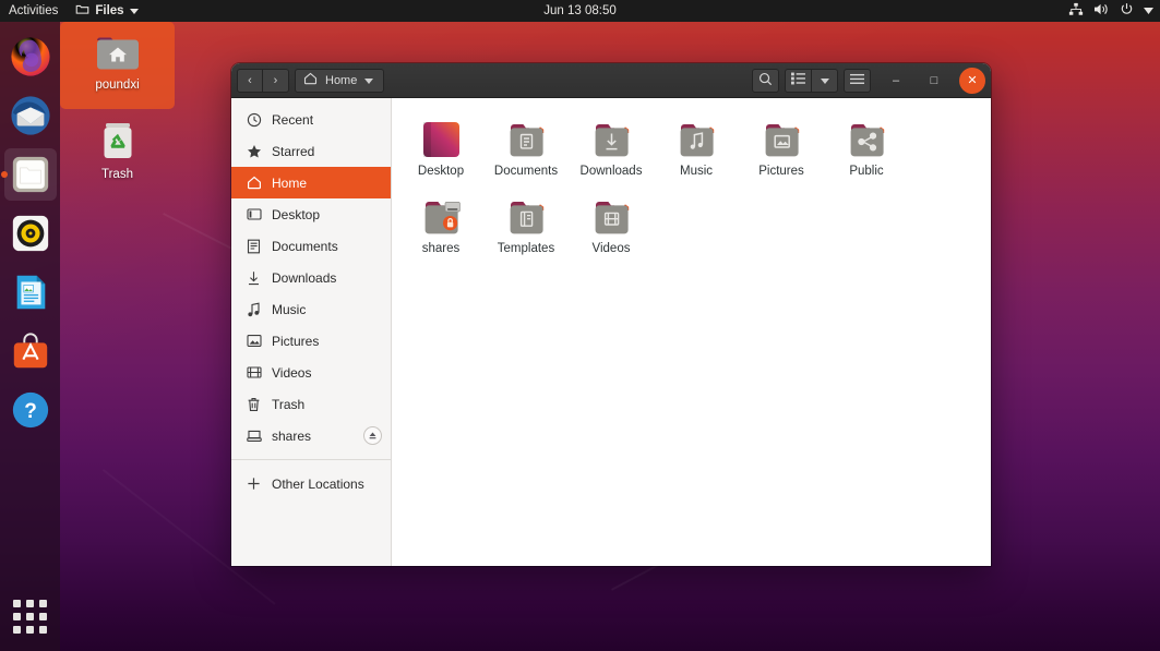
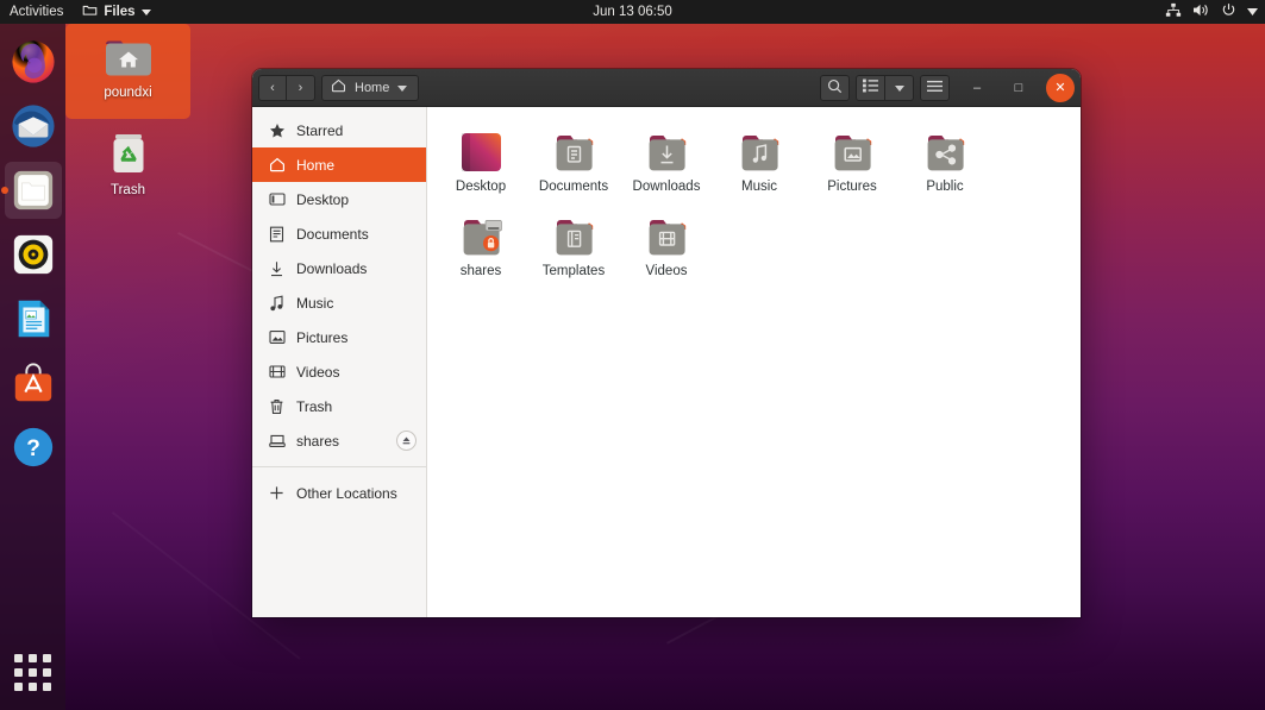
  Activities
  Files
- Jun 13 08:50
+ Jun 13 06:50
  ?
  poundxi
  Trash
  ‹
  ›
  Home
  –
  □
  ✕
- Recent
  Starred
  Home
  Desktop
  Documents
  Downloads
  Music
  Pictures
  Videos
  Trash
  shares
  Other Locations
  Desktop
  Documents
  Downloads
  Music
  Pictures
  Public
  shares
  Templates
  Videos
